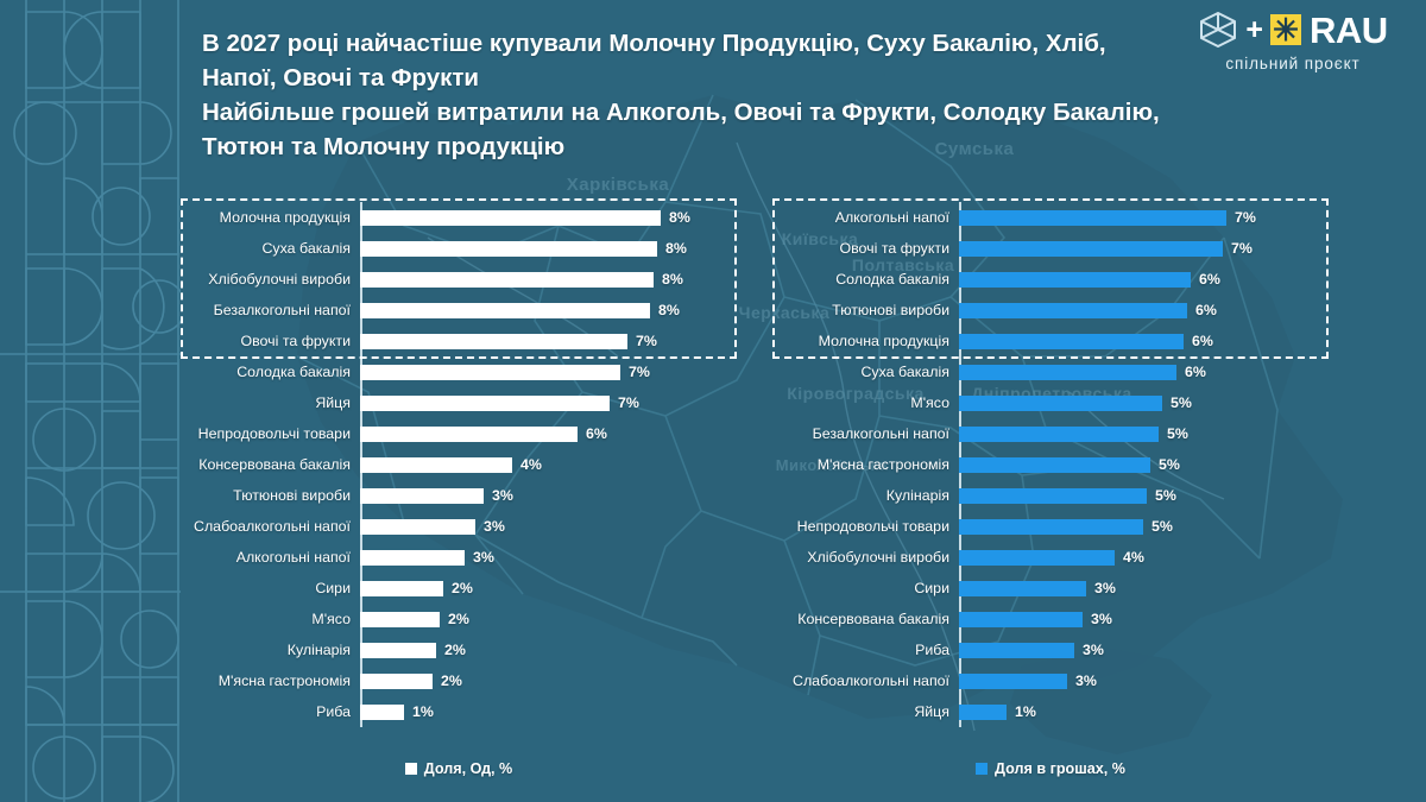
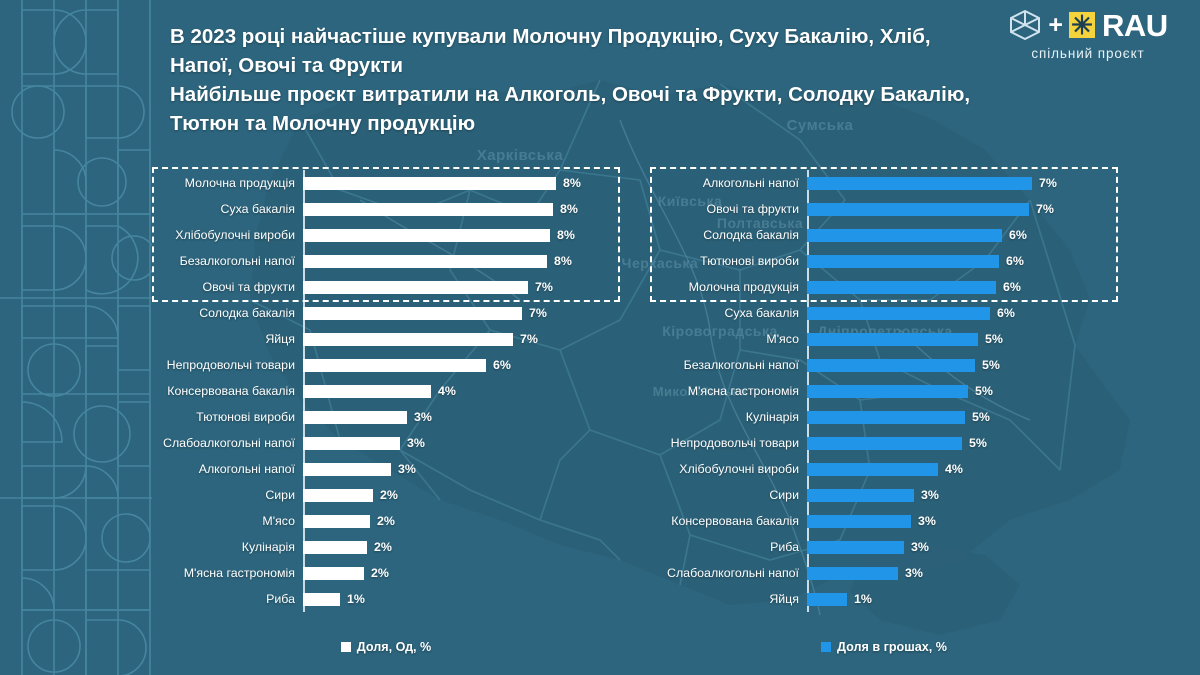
  Харківська
  Сумська
  Київська
  Черкаська
  Полтавська
  Кіровоградська
  Дніпропетровська
  Миколаївська
- В 2027 році найчастіше купували Молочну Продукцію, Суху Бакалію, Хліб,
+ В 2023 році найчастіше купували Молочну Продукцію, Суху Бакалію, Хліб,
  Напої, Овочі та Фрукти
- Найбільше грошей витратили на Алкоголь, Овочі та Фрукти, Солодку Бакалію,
+ Найбільше проєкт витратили на Алкоголь, Овочі та Фрукти, Солодку Бакалію,
  Тютюн та Молочну продукцію
  +
  ✳
  RAU
  спільний проєкт
  Молочна продукція
  8%
  Суха бакалія
  8%
  Хлібобулочні вироби
  8%
  Безалкогольні напої
  8%
  Овочі та фрукти
  7%
  Солодка бакалія
  7%
  Яйця
  7%
  Непродовольчі товари
  6%
  Консервована бакалія
  4%
  Тютюнові вироби
  3%
  Слабоалкогольні напої
  3%
  Алкогольні напої
  3%
  Сири
  2%
  М'ясо
  2%
  Кулінарія
  2%
  М'ясна гастрономія
  2%
  Риба
  1%
  Доля, Од, %
  Алкогольні напої
  7%
  Овочі та фрукти
  7%
  Солодка бакалія
  6%
  Тютюнові вироби
  6%
  Молочна продукція
  6%
  Суха бакалія
  6%
  М'ясо
  5%
  Безалкогольні напої
  5%
  М'ясна гастрономія
  5%
  Кулінарія
  5%
  Непродовольчі товари
  5%
  Хлібобулочні вироби
  4%
  Сири
  3%
  Консервована бакалія
  3%
  Риба
  3%
  Слабоалкогольні напої
  3%
  Яйця
  1%
  Доля в грошах, %
